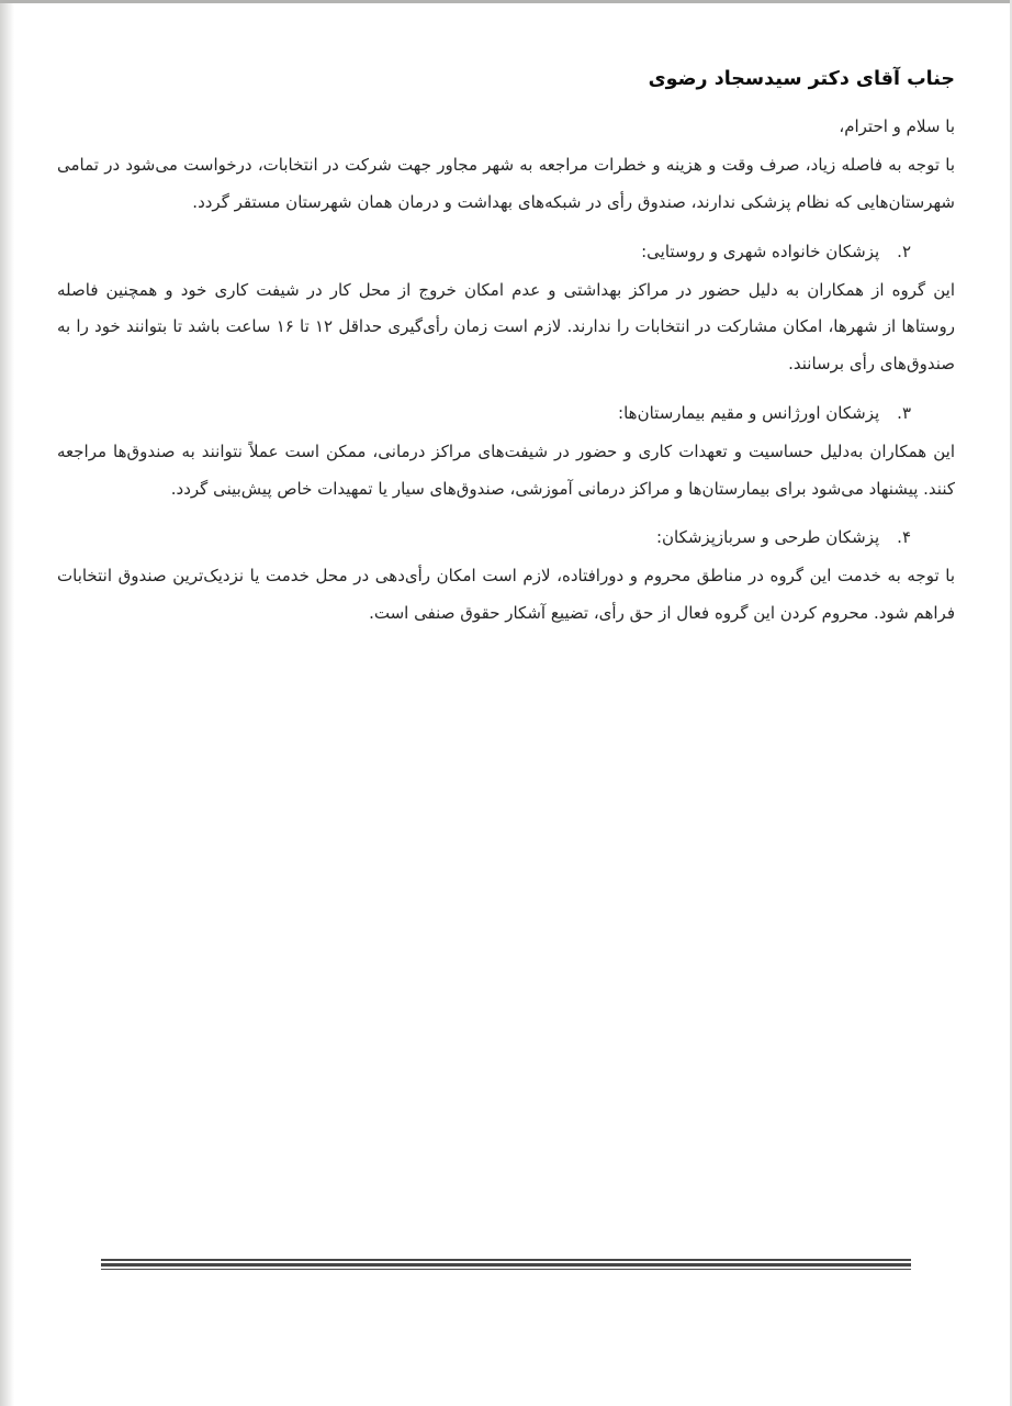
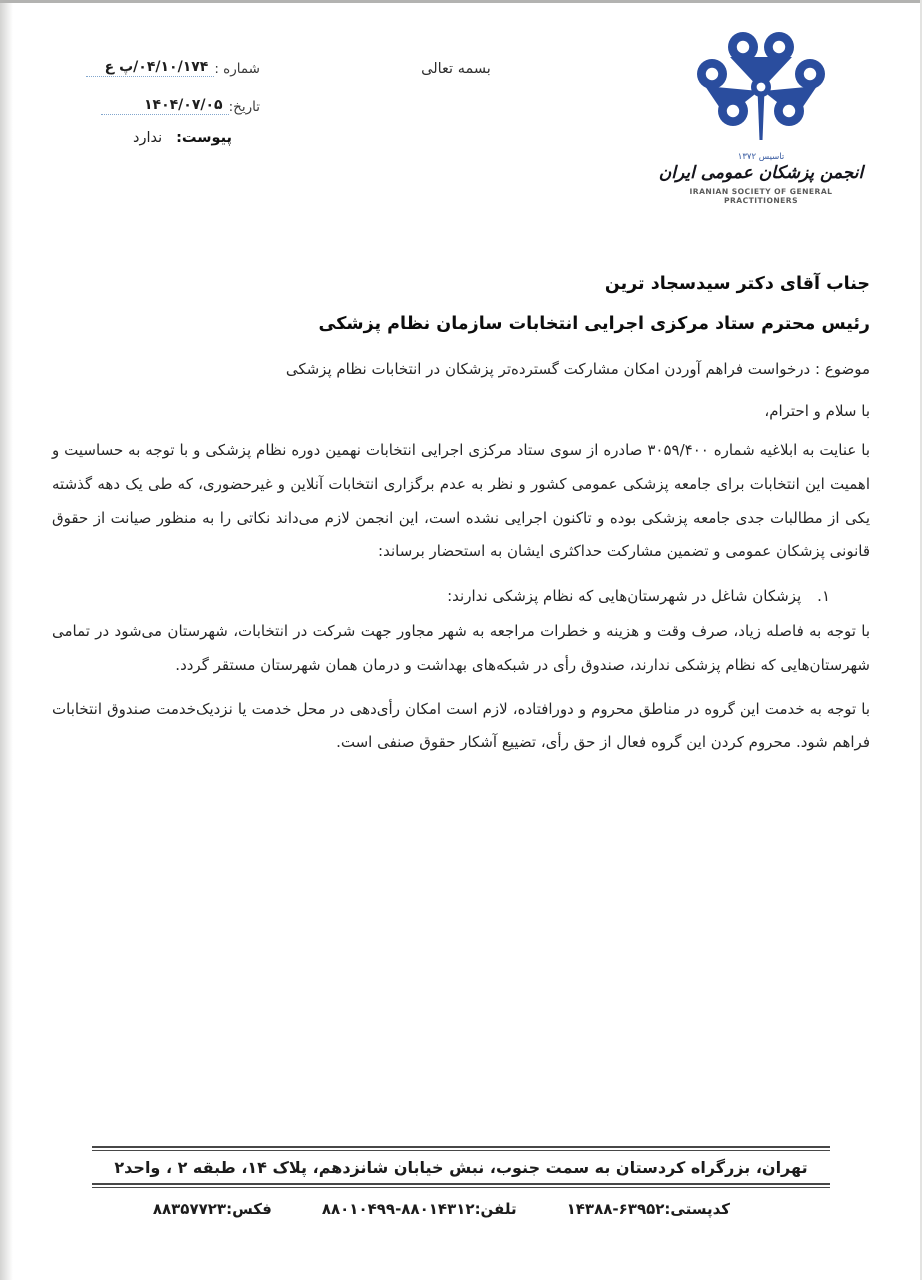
+ تاسیس ۱۳۷۲
+ انجمن پزشکان عمومی ایران
+ IRANIAN SOCIETY OF GENERAL PRACTITIONERS
+ بسمه تعالی
+ شماره :
+ ۰۴/۱۰/۱۷۴/پ ع
+ تاریخ:
+ ۱۴۰۴/۰۷/۰۵
+ پیوست:
+ ندارد
- جناب آقای دکتر سیدسجاد رضوی
+ جناب آقای دکتر سیدسجاد ترین
+ رئیس محترم ستاد مرکزی اجرایی انتخابات سازمان نظام پزشکی
+ موضوع : درخواست فراهم آوردن امکان مشارکت گستردهتر پزشکان در انتخابات نظام پزشکی
  با سلام و احترام،
+ با عنایت به ابلاغیه شماره ۳۰۵۹/۴۰۰ صادره از سوی ستاد مرکزی اجرایی انتخابات نهمین دوره نظام پزشکی و با توجه به حساسیت و اهمیت این انتخابات برای جامعه پزشکی عمومی کشور و نظر به عدم برگزاری انتخابات آنلاین و غیرحضوری، که طی یک دهه گذشته یکی از مطالبات جدی جامعه پزشکی بوده و تاکنون اجرایی نشده است، این انجمن لازم می‌داند نکاتی را به منظور صیانت از حقوق قانونی پزشکان عمومی و تضمین مشارکت حداکثری ایشان به استحضار برساند:
+ ۱.پزشکان شاغل در شهرستان‌هایی که نظام پزشکی ندارند:
- با توجه به فاصله زیاد، صرف وقت و هزینه و خطرات مراجعه به شهر مجاور جهت شرکت در انتخابات، درخواست می‌شود در تمامی شهرستان‌هایی که نظام پزشکی ندارند، صندوق رأی در شبکه‌های بهداشت و درمان همان شهرستان مستقر گردد.
+ با توجه به فاصله زیاد، صرف وقت و هزینه و خطرات مراجعه به شهر مجاور جهت شرکت در انتخابات، شهرستان می‌شود در تمامی شهرستان‌هایی که نظام پزشکی ندارند، صندوق رأی در شبکه‌های بهداشت و درمان همان شهرستان مستقر گردد.
- ۲.پزشکان خانواده شهری و روستایی:
- این گروه از همکاران به دلیل حضور در مراکز بهداشتی و عدم امکان خروج از محل کار در شیفت کاری خود و همچنین فاصله روستاها از شهرها، امکان مشارکت در انتخابات را ندارند. لازم است زمان رأی‌گیری حداقل ۱۲ تا ۱۶ ساعت باشد تا بتوانند خود را به صندوق‌های رأی برسانند.
- ۳.پزشکان اورژانس و مقیم بیمارستان‌ها:
- این همکاران به‌دلیل حساسیت و تعهدات کاری و حضور در شیفت‌های مراکز درمانی، ممکن است عملاً نتوانند به صندوق‌ها مراجعه کنند. پیشنهاد می‌شود برای بیمارستان‌ها و مراکز درمانی آموزشی، صندوق‌های سیار یا تمهیدات خاص پیش‌بینی گردد.
- ۴.پزشکان طرحی و سربازپزشکان:
- با توجه به خدمت این گروه در مناطق محروم و دورافتاده، لازم است امکان رأی‌دهی در محل خدمت یا نزدیک‌ترین صندوق انتخابات فراهم شود. محروم کردن این گروه فعال از حق رأی، تضییع آشکار حقوق صنفی است.
+ با توجه به خدمت این گروه در مناطق محروم و دورافتاده، لازم است امکان رأی‌دهی در محل خدمت یا نزدیک‌خدمت صندوق انتخابات فراهم شود. محروم کردن این گروه فعال از حق رأی، تضییع آشکار حقوق صنفی است.
+ تهران، بزرگراه کردستان به سمت جنوب، نبش خیابان شانزدهم، پلاک ۱۴، طبقه ۲ ، واحد۲
+ کدپستی:۱۴۳۸۸-۶۳۹۵۲
+ تلفن:۸۸۰۱۰۴۹۹-۸۸۰۱۴۳۱۲
+ فکس:۸۸۳۵۷۷۲۳
